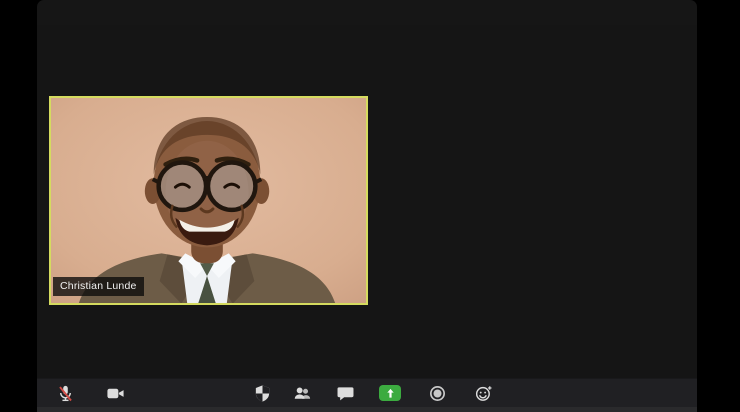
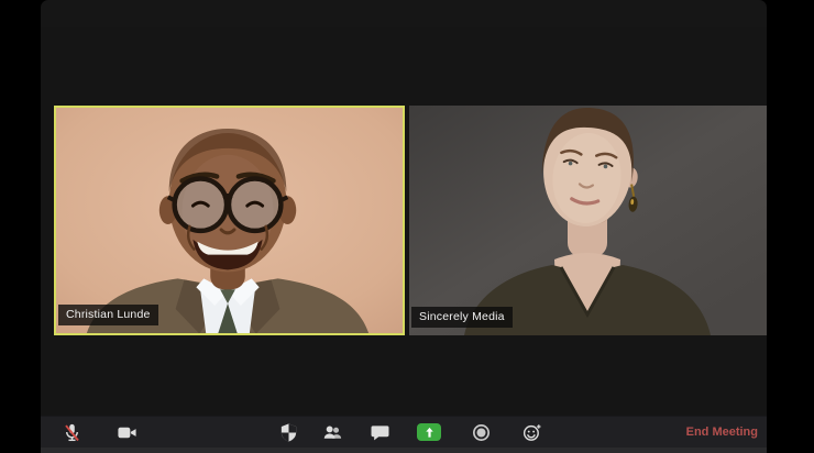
  Christian Lunde
+ Sincerely Media
+ End Meeting
